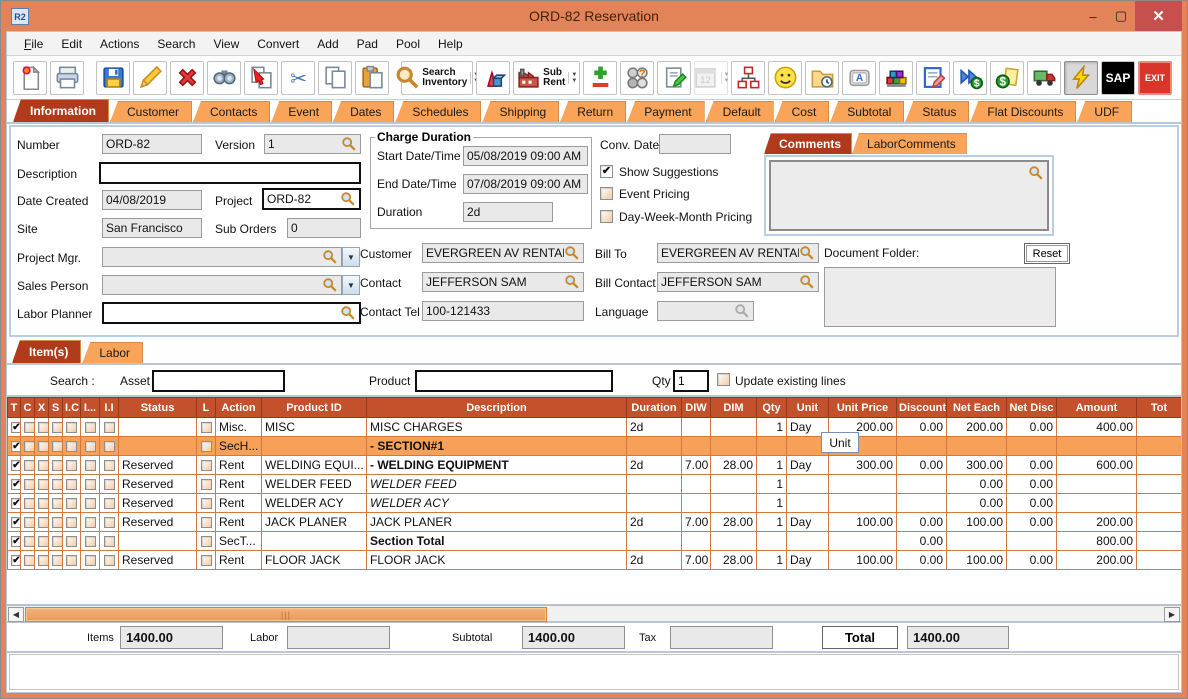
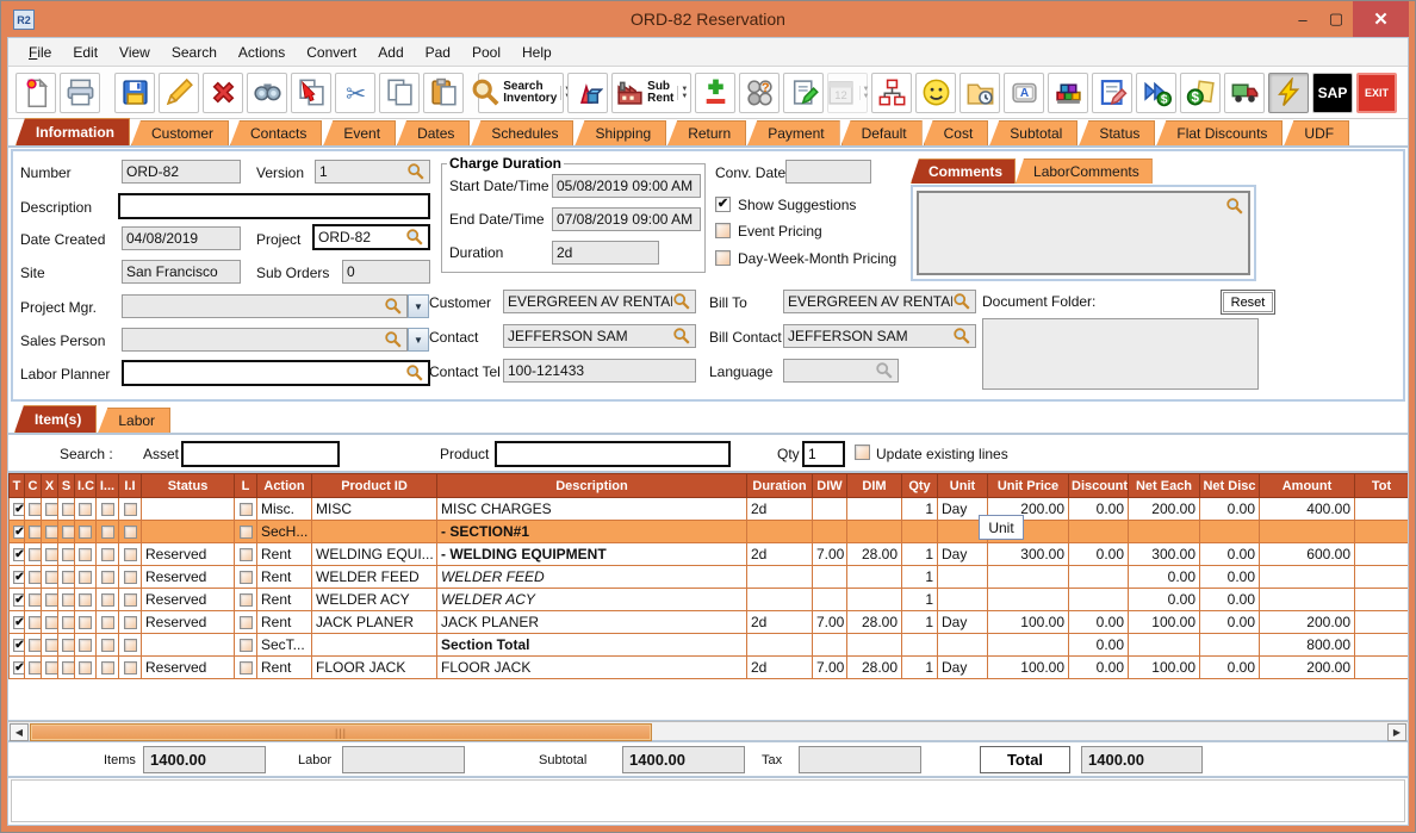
  R2
  ORD-82 Reservation
  –
  ▢
  ✕
  File
  Edit
- Actions
+ View
  Search
- View
+ Actions
  Convert
  Add
  Pad
  Pool
  Help
  ✂
  Search Inventory
  Sub Rent
  ?
  12
  A
  $
  $
  SAP
  EXIT
  Information
  Customer
  Contacts
  Event
  Dates
  Schedules
  Shipping
  Return
  Payment
  Default
  Cost
  Subtotal
  Status
  Flat Discounts
  UDF
  Number
  ORD-82
  Version
  1
  Description
  Date Created
  04/08/2019
  Project
  ORD-82
  Site
  San Francisco
  Sub Orders
  0
  Project Mgr.
  ▼
  Sales Person
  ▼
  Labor Planner
  Charge Duration
  Start Date/Time
  05/08/2019 09:00 AM
  End Date/Time
  07/08/2019 09:00 AM
  Duration
  2d
  Conv. Date
  ✔
  Show Suggestions
  Event Pricing
  Day-Week-Month Pricing
  Customer
  EVERGREEN AV RENTA
  Bill To
  EVERGREEN AV RENTA
  Contact
  JEFFERSON SAM
  Bill Contact
  JEFFERSON SAM
  Contact Tel
  100-121433
  Language
  Comments
  LaborComments
  Document Folder:
  Reset
  Item(s)
  Labor
  Search :
  Asset
  Product
  Qty
  1
  Update existing lines
  T	C	X	S	I.C	I...	I.I	Status	L	Action	Product ID	Description	Duration	DIW	DIM	Qty	Unit	Unit Price	Discount	Net Each	Net Disc	Amount	Tot
  ✔									Misc.	MISC	MISC CHARGES	2d			1	Day	200.00	0.00	200.00	0.00	400.00
  ✔									SecH...		- SECTION#1
  ✔							Reserved		Rent	WELDING EQUI...	- WELDING EQUIPMENT	2d	7.00	28.00	1	Day	300.00	0.00	300.00	0.00	600.00
  ✔							Reserved		Rent	WELDER FEED	WELDER FEED				1				0.00	0.00
  ✔							Reserved		Rent	WELDER ACY	WELDER ACY				1				0.00	0.00
  ✔							Reserved		Rent	JACK PLANER	JACK PLANER	2d	7.00	28.00	1	Day	100.00	0.00	100.00	0.00	200.00
  ✔									SecT...		Section Total							0.00			800.00
  ✔							Reserved		Rent	FLOOR JACK	FLOOR JACK	2d	7.00	28.00	1	Day	100.00	0.00	100.00	0.00	200.00
  ◀
  |||
  ▶
  Items
  1400.00
  Labor
  Subtotal
  1400.00
  Tax
  Total
  1400.00
  Unit
